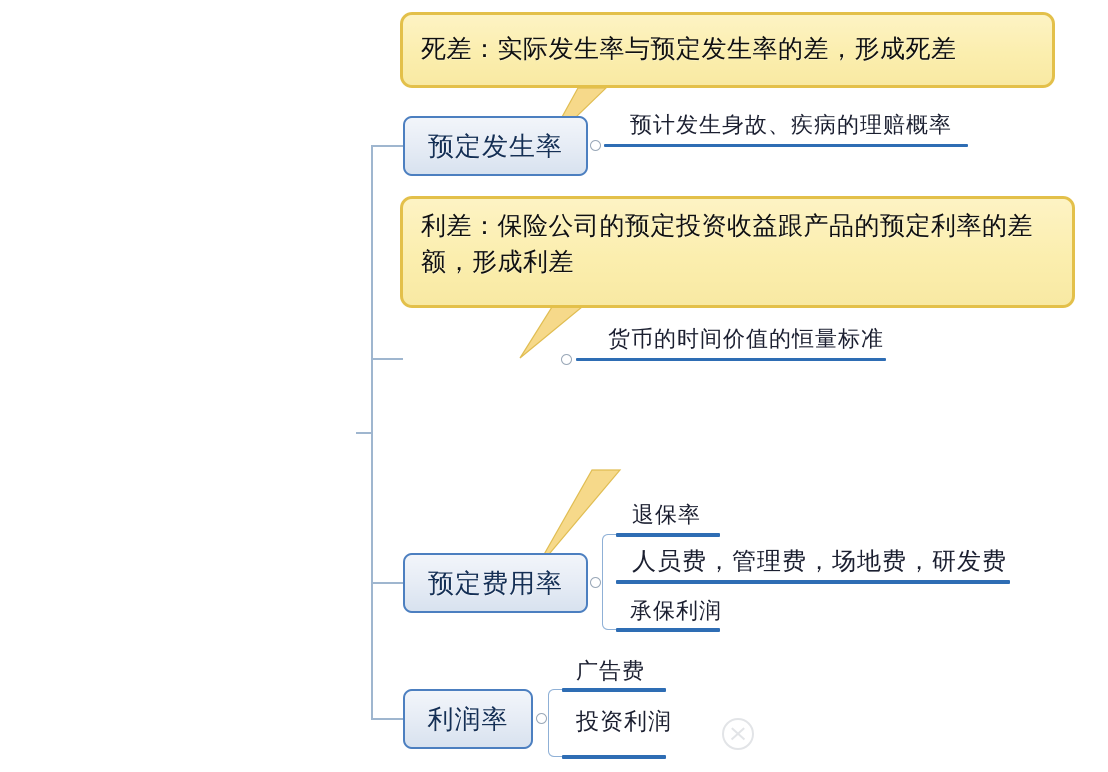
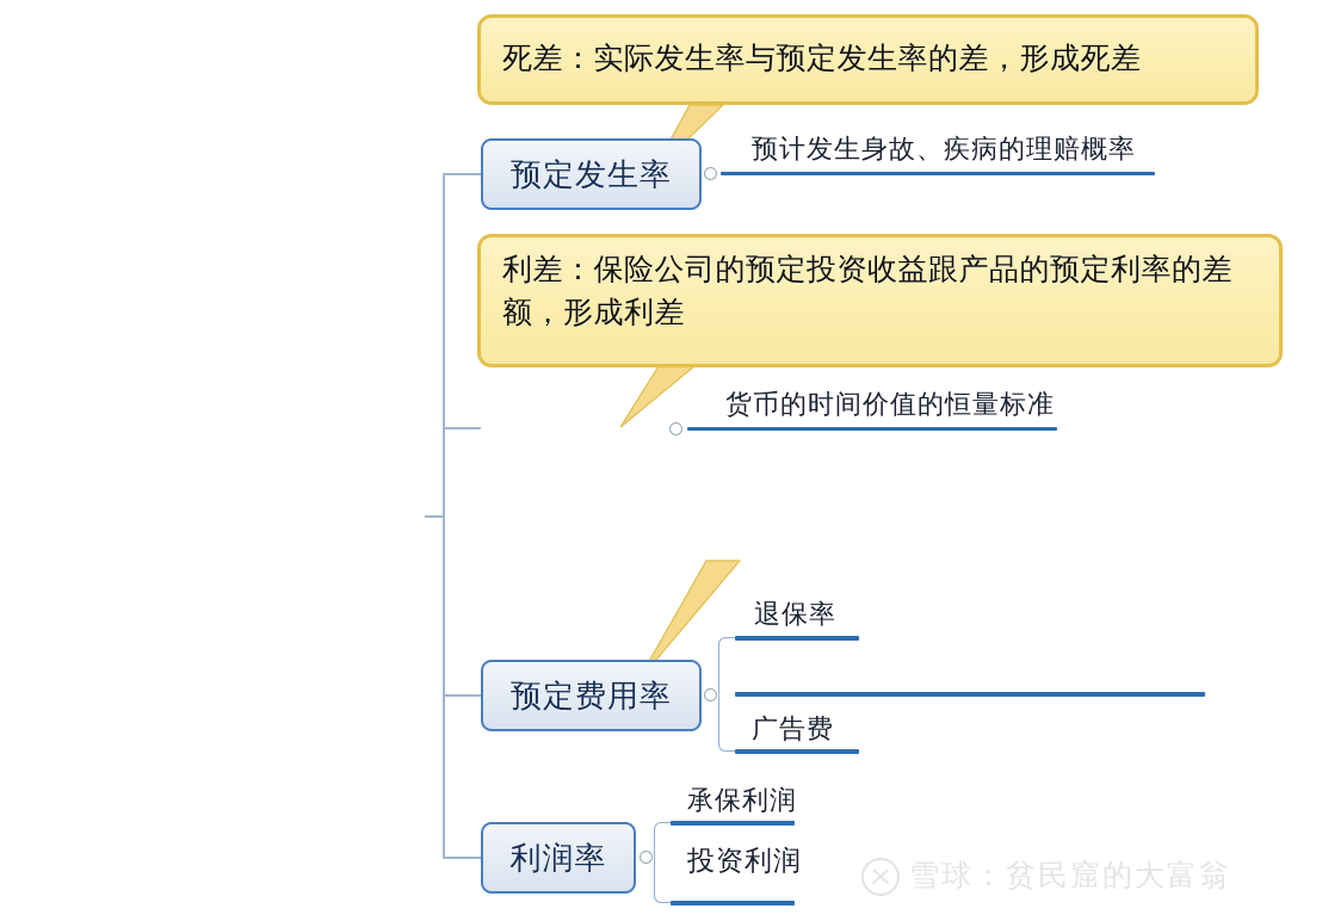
  死差：实际发生率与预定发生率的差，形成死差
  利差：保险公司的预定投资收益跟产品的预定利率的差额，形成利差
  预定发生率
  预计发生身故、疾病的理赔概率
  货币的时间价值的恒量标准
  预定费用率
  退保率
- 人员费，管理费，场地费，研发费
- 承保利润
+ 广告费
  利润率
- 广告费
+ 承保利润
  投资利润
+ 雪球：贫民窟的大富翁
